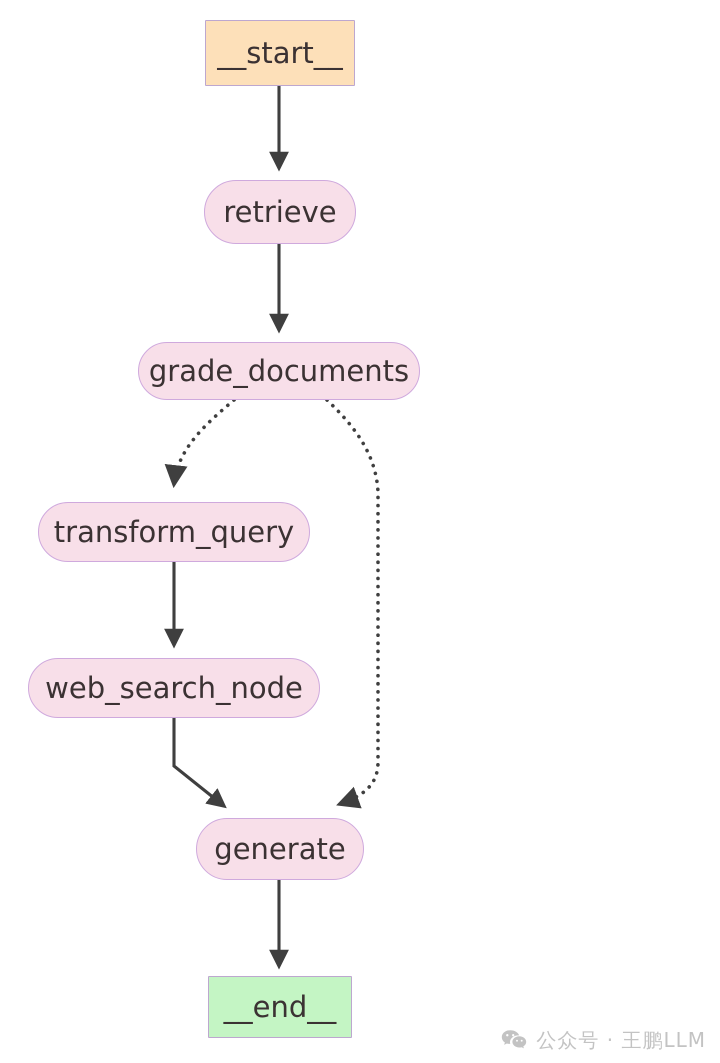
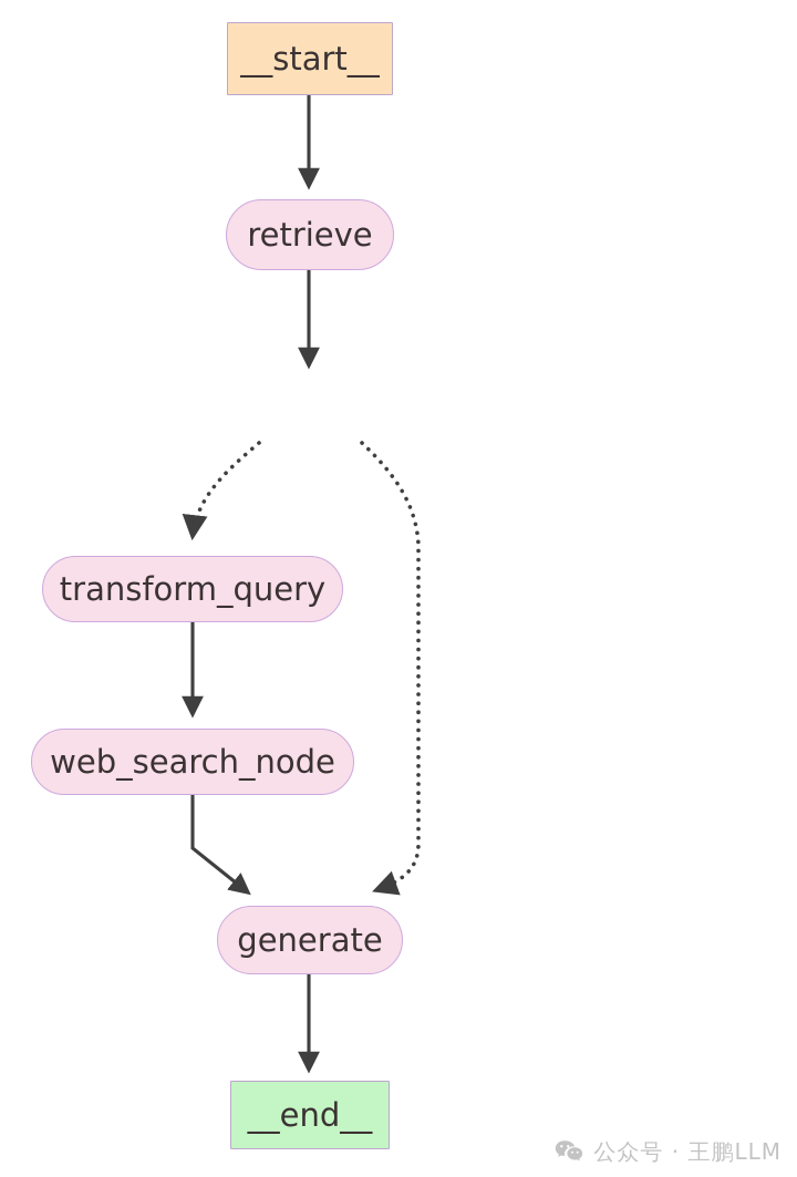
  __start__
  retrieve
- grade_documents
  transform_query
  web_search_node
  generate
  __end__
  公众号 · 王鹏LLM
